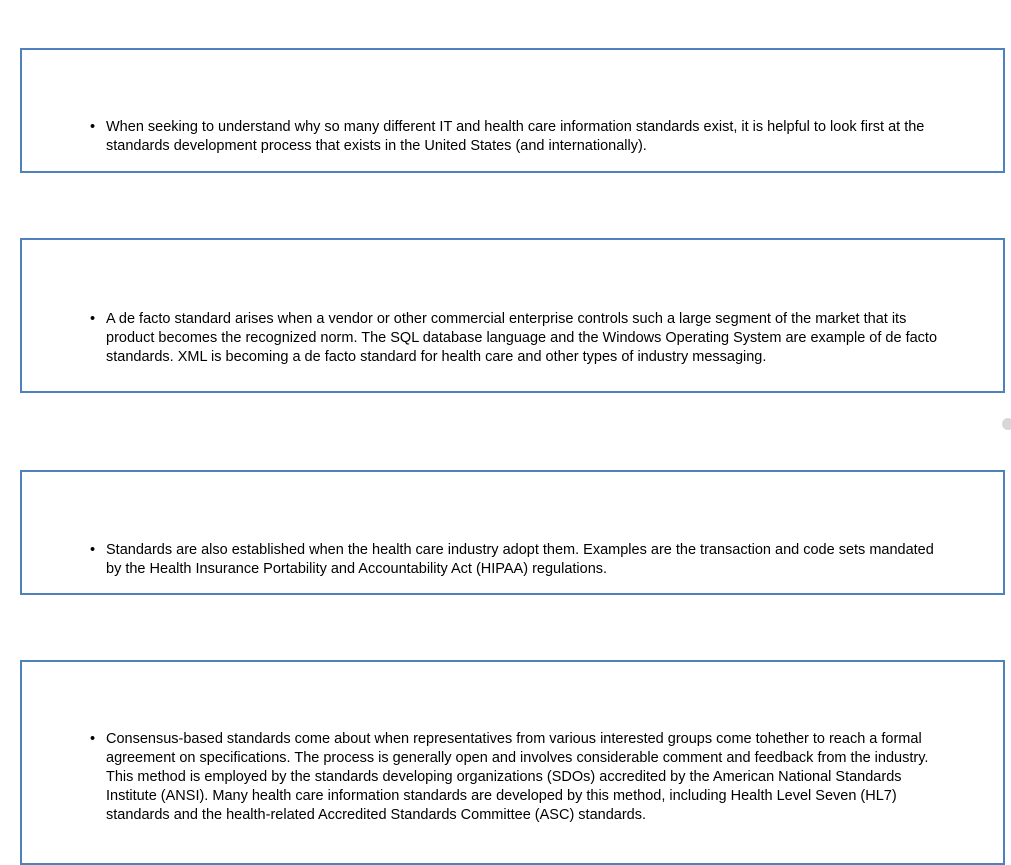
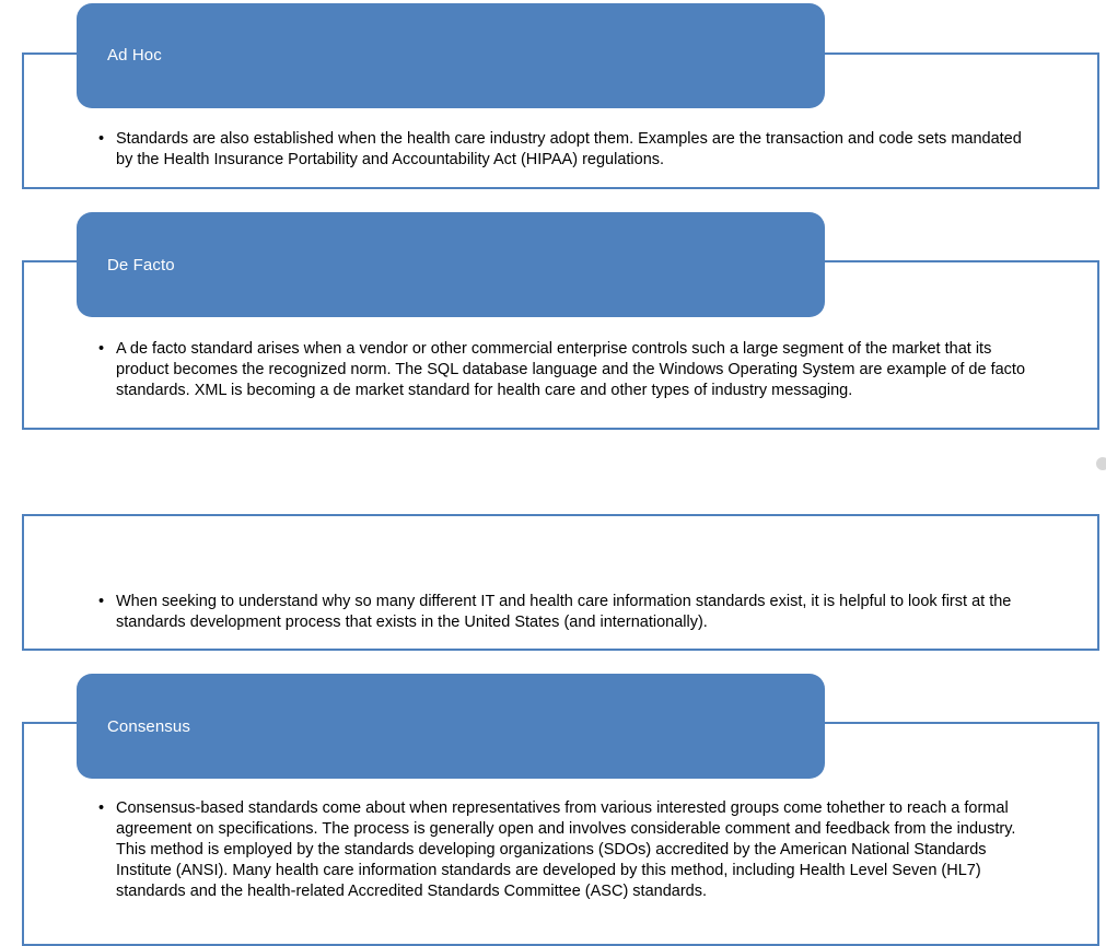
+ Ad Hoc
  •
- When seeking to understand why so many different IT and health care information standards exist, it is helpful to look first at the standards development process that exists in the United States (and internationally).
+ Standards are also established when the health care industry adopt them. Examples are the transaction and code sets mandated by the Health Insurance Portability and Accountability Act (HIPAA) regulations.
+ De Facto
  •
- A de facto standard arises when a vendor or other commercial enterprise controls such a large segment of the market that its product becomes the recognized norm. The SQL database language and the Windows Operating System are example of de facto standards. XML is becoming a de facto standard for health care and other types of industry messaging.
+ A de facto standard arises when a vendor or other commercial enterprise controls such a large segment of the market that its product becomes the recognized norm. The SQL database language and the Windows Operating System are example of de facto standards. XML is becoming a de market standard for health care and other types of industry messaging.
  •
- Standards are also established when the health care industry adopt them. Examples are the transaction and code sets mandated by the Health Insurance Portability and Accountability Act (HIPAA) regulations.
+ When seeking to understand why so many different IT and health care information standards exist, it is helpful to look first at the standards development process that exists in the United States (and internationally).
+ Consensus
  •
  Consensus-based standards come about when representatives from various interested groups come tohether to reach a formal agreement on specifications. The process is generally open and involves considerable comment and feedback from the industry. This method is employed by the standards developing organizations (SDOs) accredited by the American National Standards Institute (ANSI). Many health care information standards are developed by this method, including Health Level Seven (HL7) standards and the health-related Accredited Standards Committee (ASC) standards.
